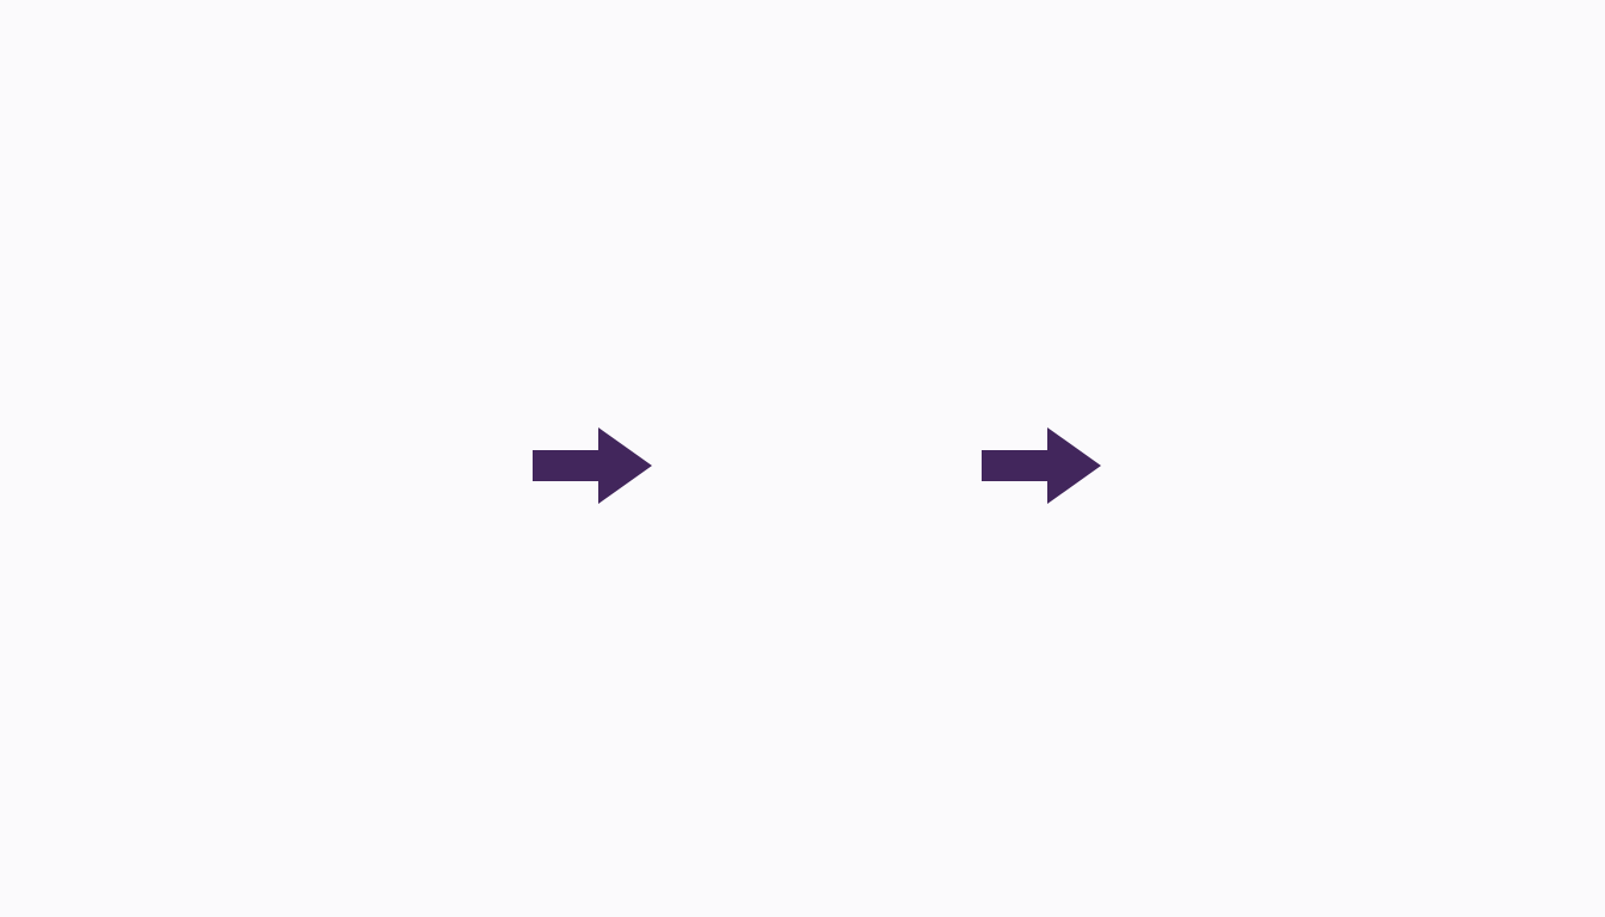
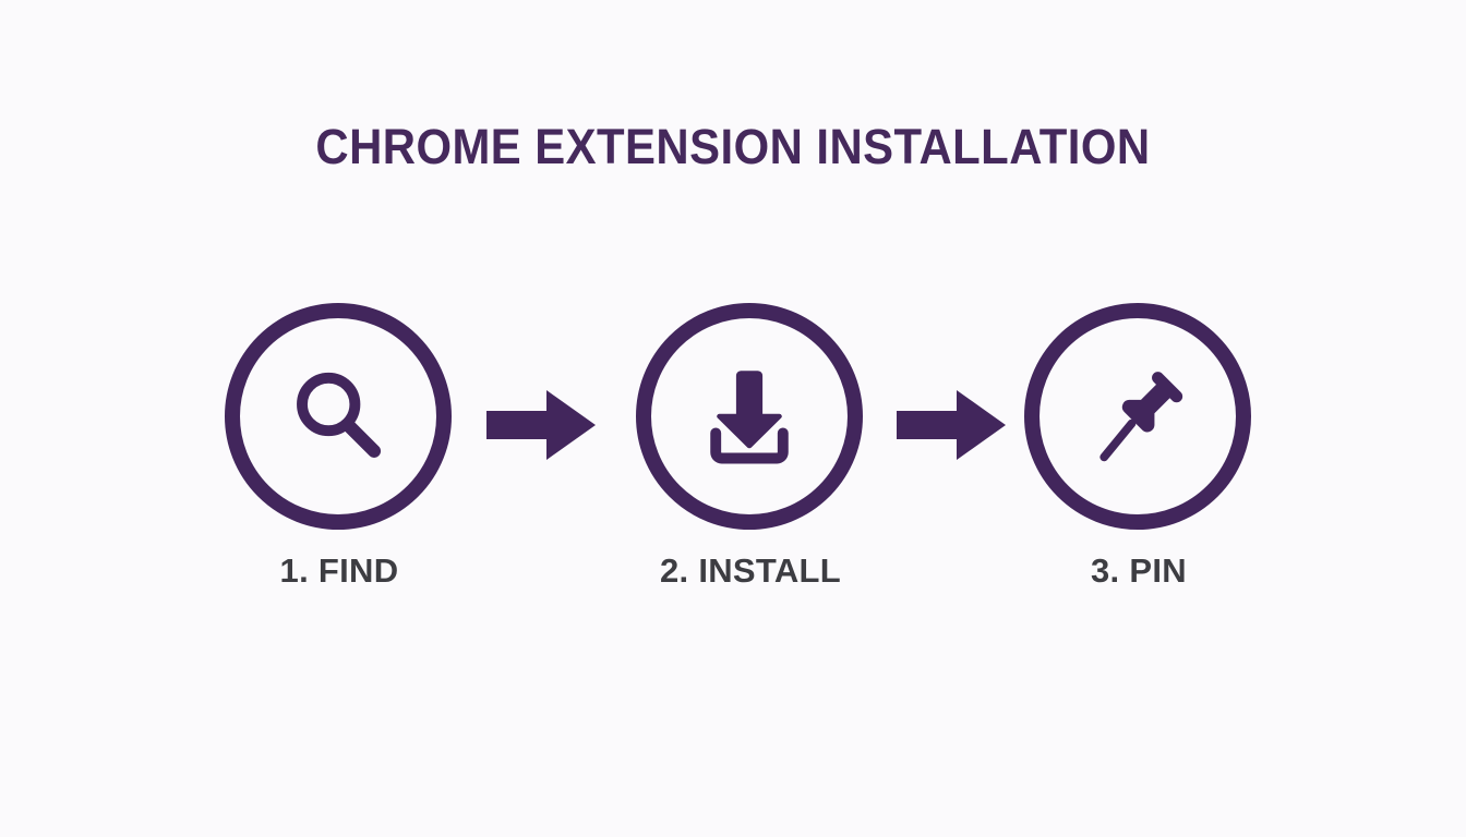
+ CHROME EXTENSION INSTALLATION
+ 1. FIND
+ 2. INSTALL
+ 3. PIN
